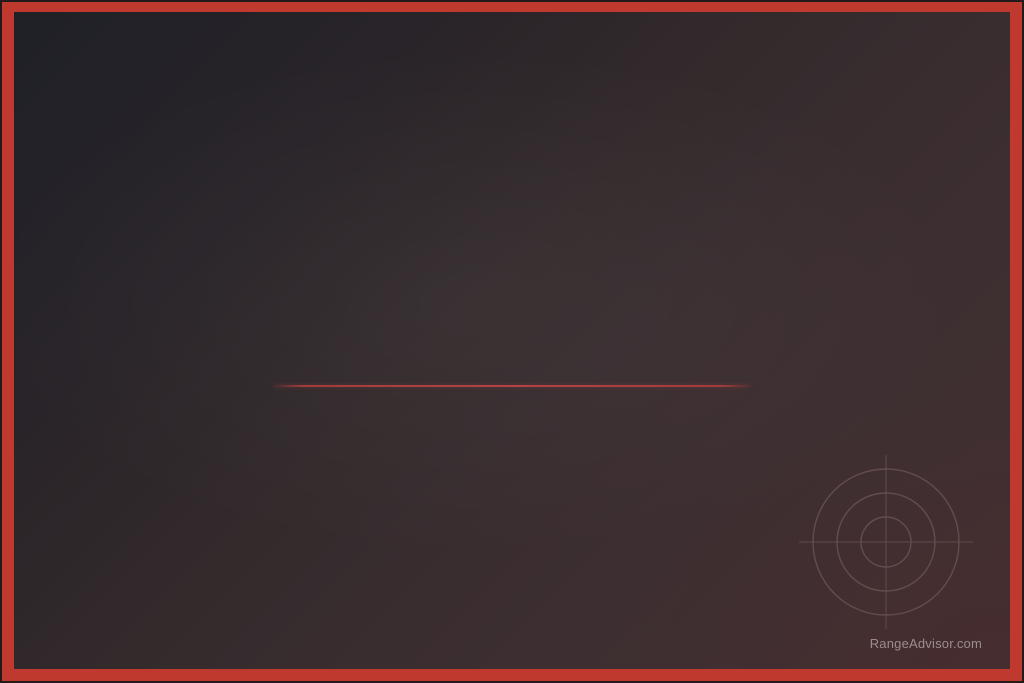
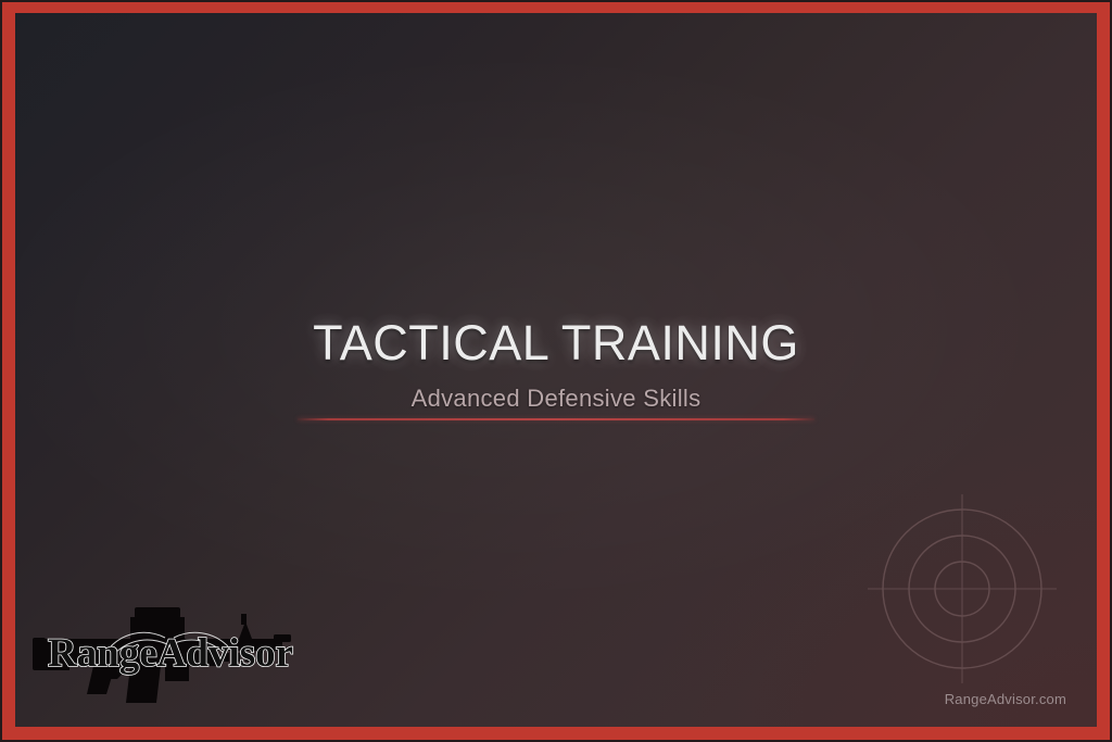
+ TACTICAL TRAINING
+ Advanced Defensive Skills
+ RangeAdvisor
  RangeAdvisor.com
